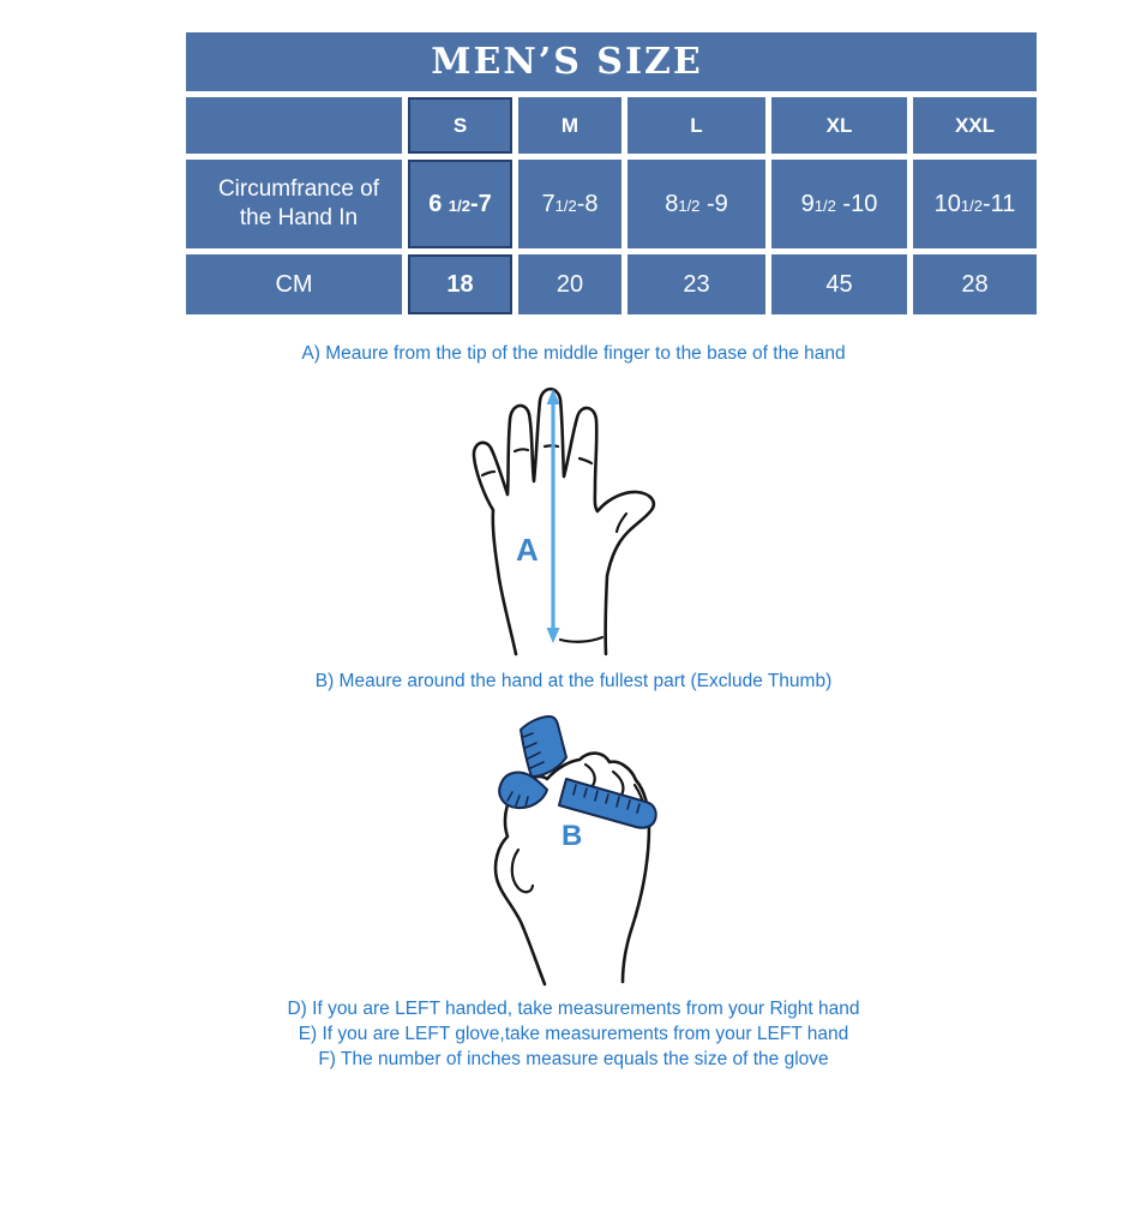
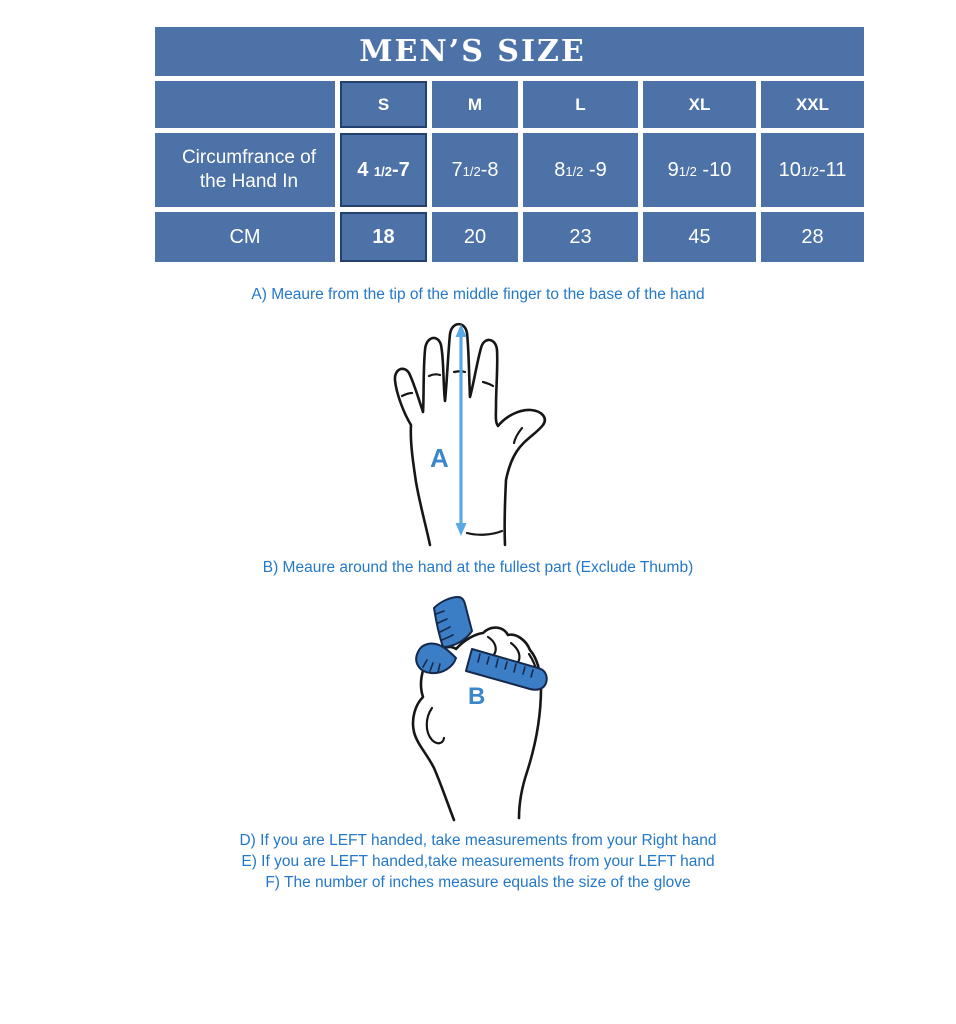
  MEN’S SIZE
  	S	M	L	XL	XXL
- Circumfrance of the Hand In	6 1/2-7	71/2-8	81/2 -9	91/2 -10	101/2-11
+ Circumfrance of the Hand In	4 1/2-7	71/2-8	81/2 -9	91/2 -10	101/2-11
  CM	18	20	23	45	28
  A) Meaure from the tip of the middle finger to the base of the hand
  A
  B) Meaure around the hand at the fullest part (Exclude Thumb)
  B
  D) If you are LEFT handed, take measurements from your Right hand
- E) If you are LEFT glove,take measurements from your LEFT hand
+ E) If you are LEFT handed,take measurements from your LEFT hand
  F) The number of inches measure equals the size of the glove
